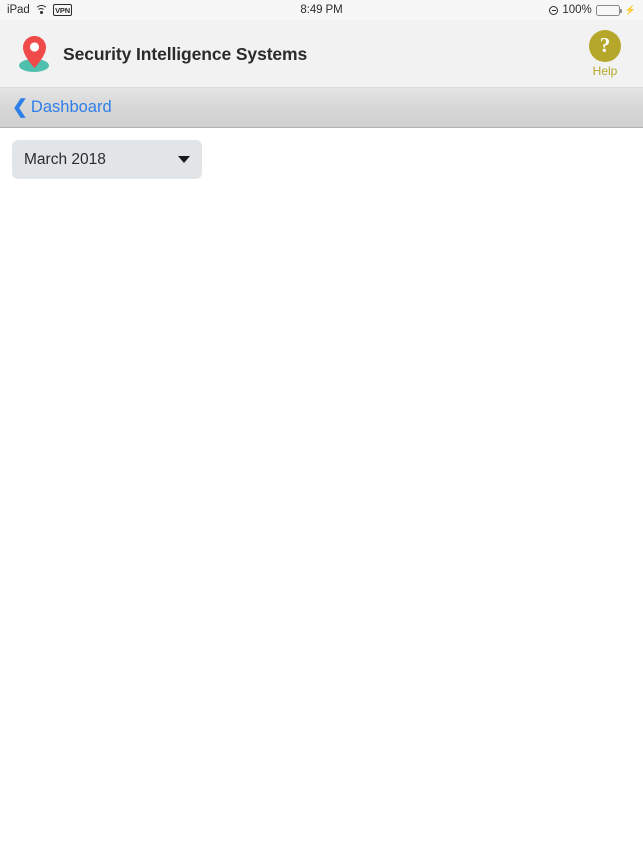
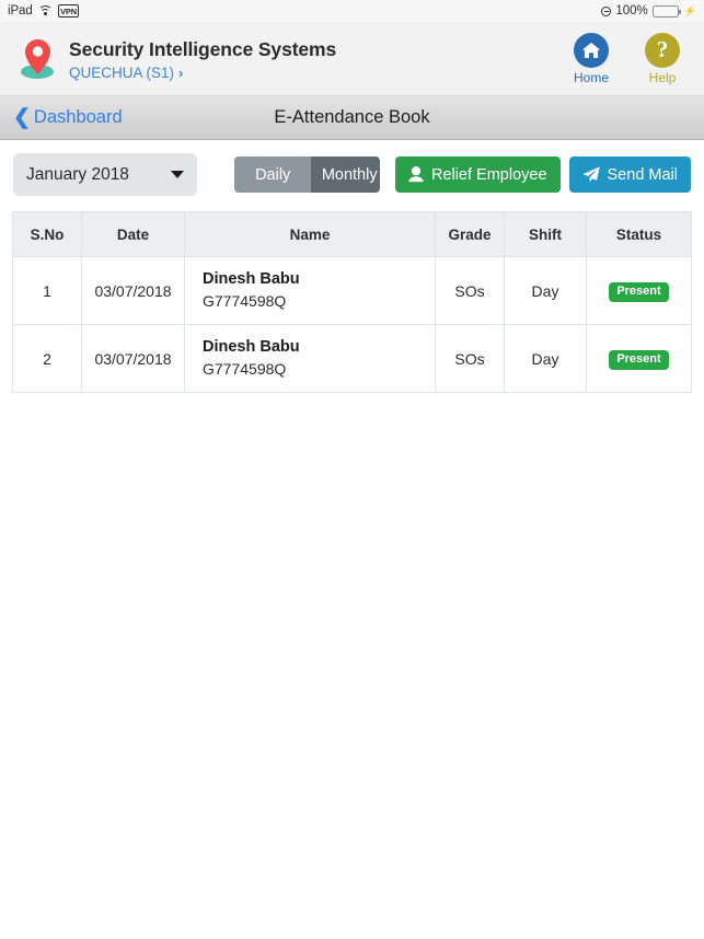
  iPad
  VPN
- 8:49 PM
  100%
  ⚡
  Security Intelligence Systems
+ QUECHUA (S1)
+ ›
+ Home
  ?
  Help
  ❮
  Dashboard
+ E-Attendance Book
- March 2018
+ January 2018
+ Daily
+ Monthly
+ Relief Employee
+ Send Mail
+ S.No	Date	Name	Grade	Shift	Status
+ 1	03/07/2018	Dinesh Babu G7774598Q	SOs	Day	Present
+ 2	03/07/2018	Dinesh Babu G7774598Q	SOs	Day	Present
